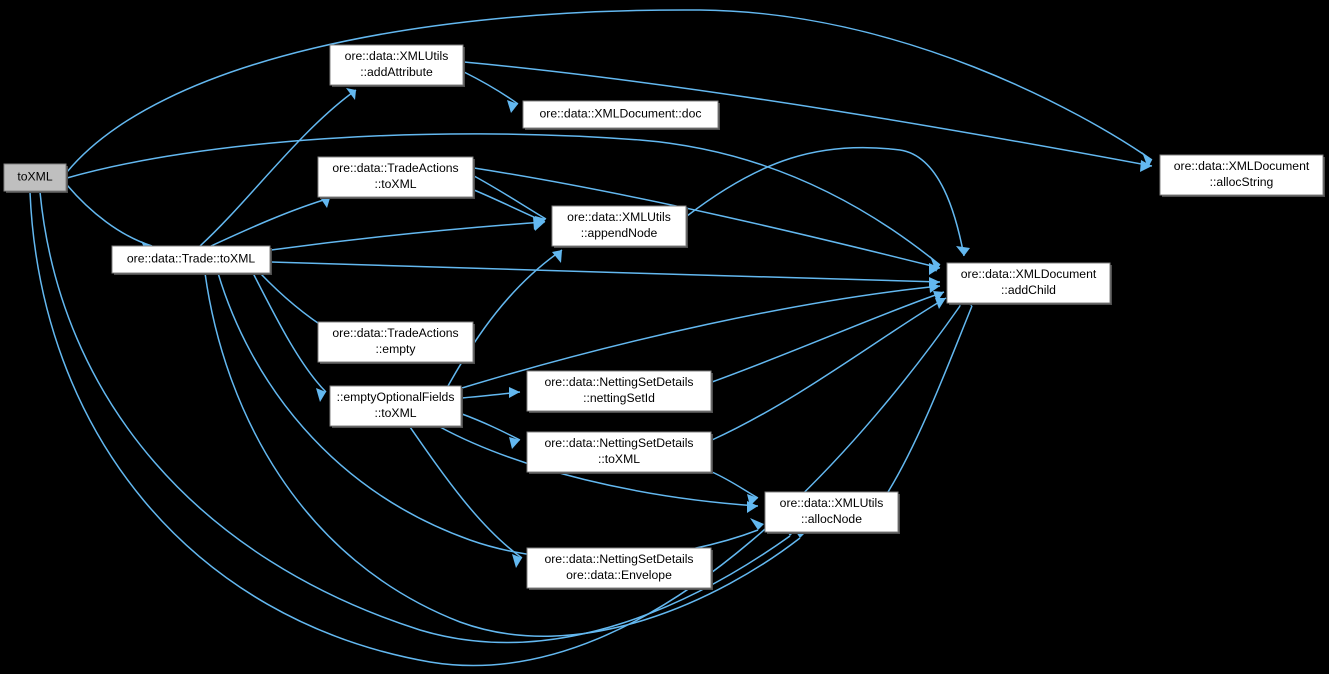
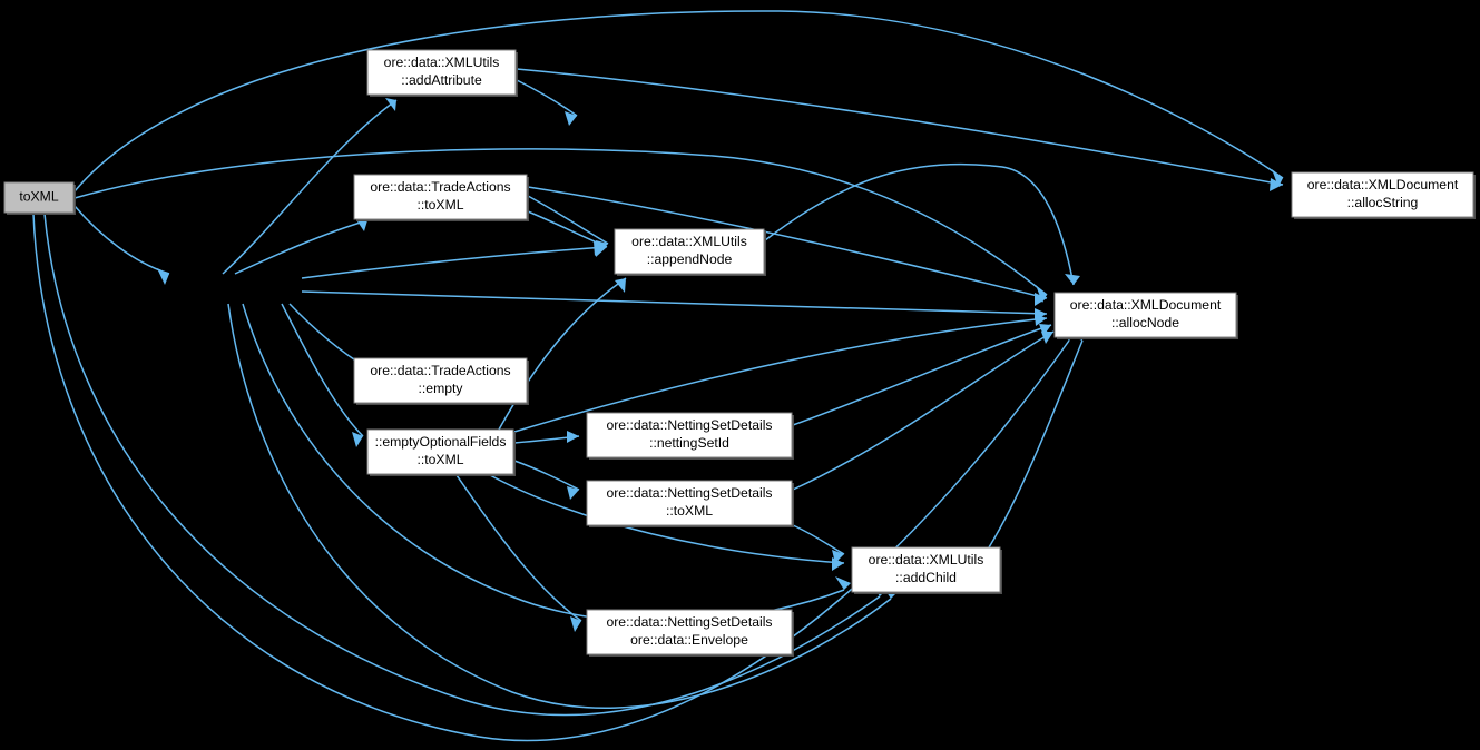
  toXML
- ore::data::Trade::toXML
  ore::data::XMLUtils
  ::addAttribute
- ore::data::XMLDocument::doc
  ore::data::TradeActions
  ::toXML
  ore::data::XMLUtils
  ::appendNode
  ore::data::XMLDocument
- ::addChild
+ ::allocNode
  ore::data::XMLDocument
  ::allocString
  ore::data::TradeActions
  ::empty
  ::emptyOptionalFields
  ::toXML
  ore::data::NettingSetDetails
  ::nettingSetId
  ore::data::NettingSetDetails
  ::toXML
  ore::data::XMLUtils
- ::allocNode
+ ::addChild
  ore::data::NettingSetDetails
  ore::data::Envelope
